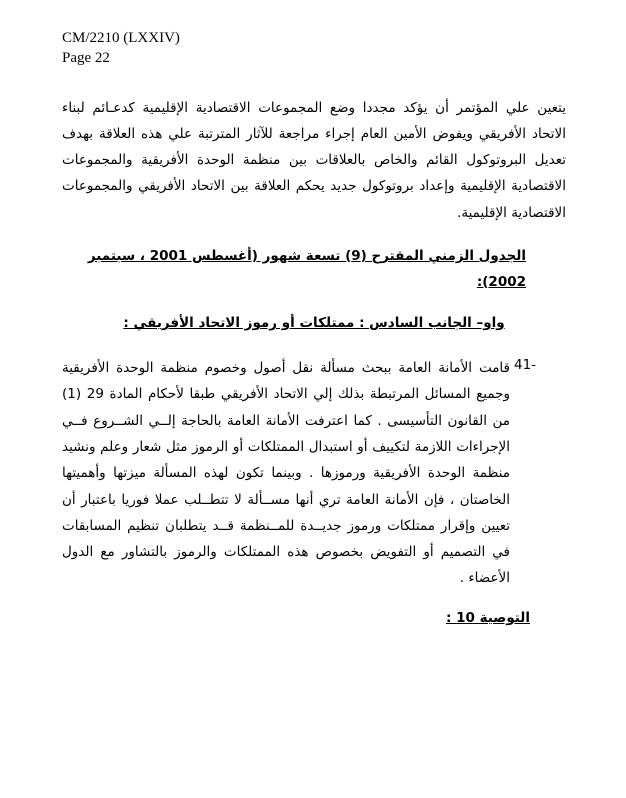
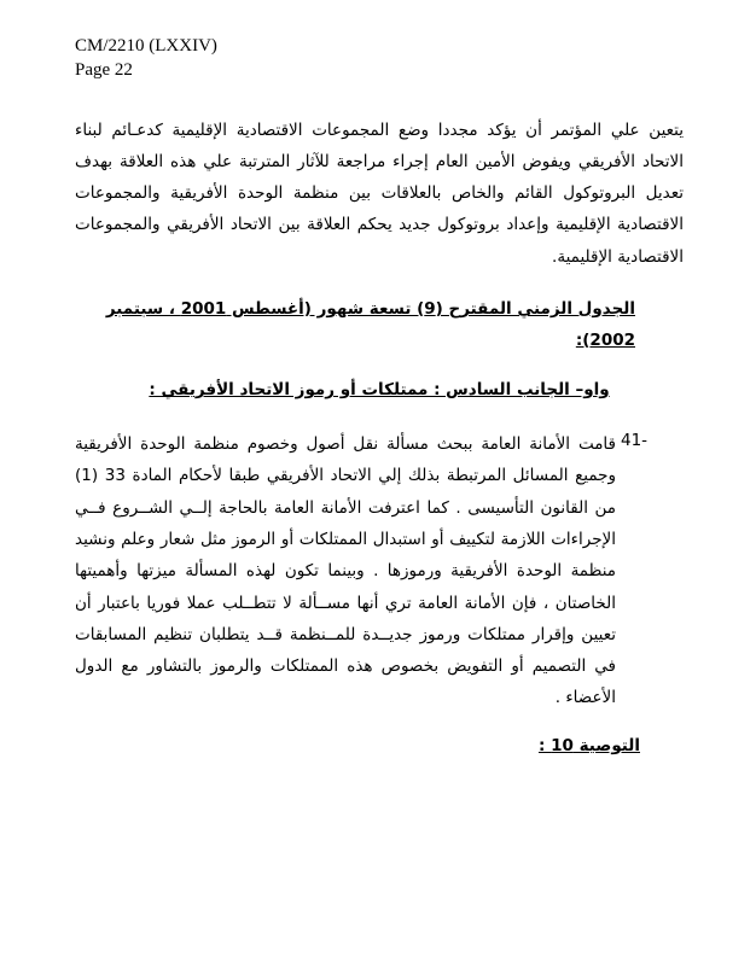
  CM/2210 (LXXIV)
  Page 22
  يتعين علي المؤتمر أن يؤكد مجددا وضع المجموعات الاقتصادية الإقليمية كدعـائم لبناء الاتحاد الأفريقي ويفوض الأمين العام إجراء مراجعة للآثار المترتبة علي هذه العلاقة بهدف تعديل البروتوكول القائم والخاص بالعلاقات بين منظمة الوحدة الأفريقية والمجموعات الاقتصادية الإقليمية وإعداد بروتوكول جديد يحكم العلاقة بين الاتحاد الأفريقي والمجموعات الاقتصادية الإقليمية.
  الجدول الزمني المقترح (9) تسعة شهور (أغسطس 2001 ، سبتمبر 2002):
  واو– الجانب السادس : ممتلكات أو رموز الاتحاد الأفريقي :
  41-
- قامت الأمانة العامة ببحث مسألة نقل أصول وخصوم منظمة الوحدة الأفريقية وجميع المسائل المرتبطة بذلك إلي الاتحاد الأفريقي طبقا لأحكام المادة 29 (1) من القانون التأسيسى . كما اعترفت الأمانة العامة بالحاجة إلــي الشــروع فــي الإجراءات اللازمة لتكييف أو استبدال الممتلكات أو الرموز مثل شعار وعلم ونشيد منظمة الوحدة الأفريقية ورموزها . وبينما تكون لهذه المسألة ميزتها وأهميتها الخاصتان ، فإن الأمانة العامة تري أنها مســألة لا تتطــلب عملا فوريا باعتبار أن تعيين وإقرار ممتلكات ورموز جديــدة للمــنظمة قــد يتطلبان تنظيم المسابقات في التصميم أو التفويض بخصوص هذه الممتلكات والرموز بالتشاور مع الدول الأعضاء .
+ قامت الأمانة العامة ببحث مسألة نقل أصول وخصوم منظمة الوحدة الأفريقية وجميع المسائل المرتبطة بذلك إلي الاتحاد الأفريقي طبقا لأحكام المادة 33 (1) من القانون التأسيسى . كما اعترفت الأمانة العامة بالحاجة إلــي الشــروع فــي الإجراءات اللازمة لتكييف أو استبدال الممتلكات أو الرموز مثل شعار وعلم ونشيد منظمة الوحدة الأفريقية ورموزها . وبينما تكون لهذه المسألة ميزتها وأهميتها الخاصتان ، فإن الأمانة العامة تري أنها مســألة لا تتطــلب عملا فوريا باعتبار أن تعيين وإقرار ممتلكات ورموز جديــدة للمــنظمة قــد يتطلبان تنظيم المسابقات في التصميم أو التفويض بخصوص هذه الممتلكات والرموز بالتشاور مع الدول الأعضاء .
  التوصية 10 :
